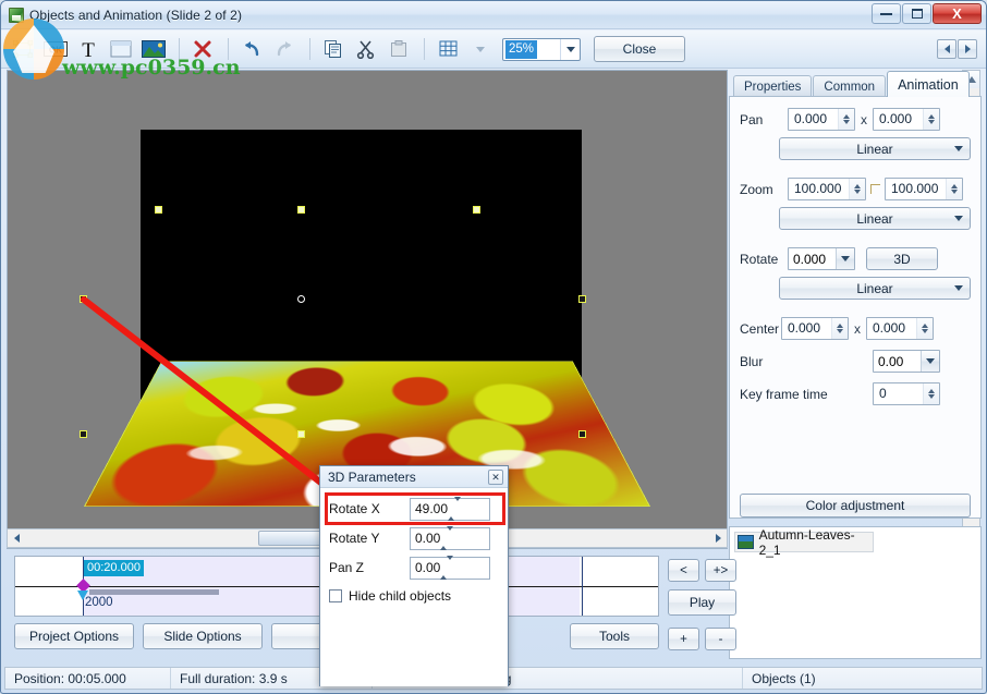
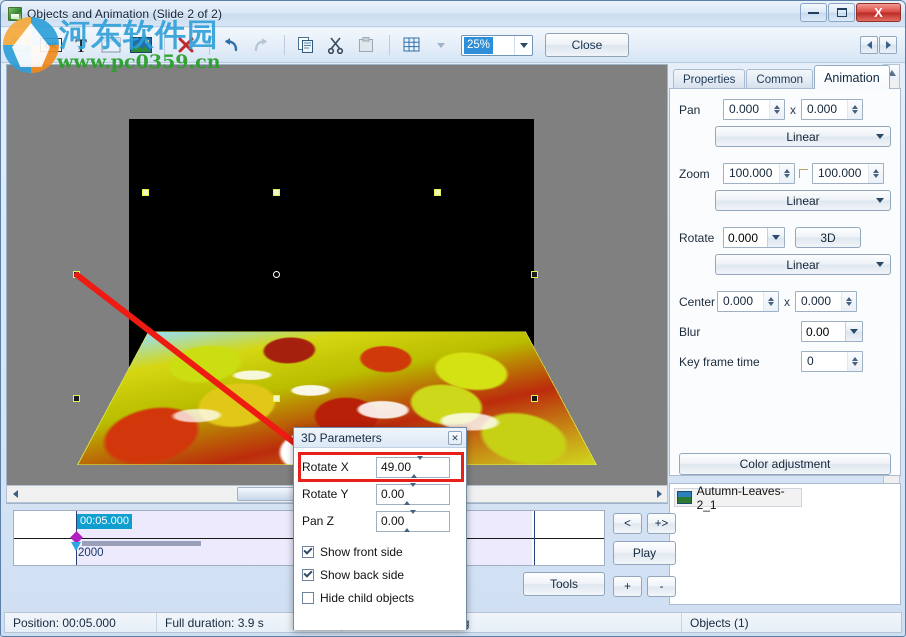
  Objects and Animation (Slide 2 of 2)
  X
  T
  25%
  Close
+ 河东软件园
  www.pc0359.cn
  Properties
  Common
  Animation
  Pan
  0.000
  x
  0.000
  Linear
  Zoom
  100.000
  100.000
  Linear
  Rotate
  0.000
  3D
  Linear
  Center
  0.000
  x
  0.000
  Blur
  0.00
  Key frame time
  0
  Color adjustment
  Autumn-Leaves-2_1
- 00:20.000
+ 00:05.000
  2000
- Project Options
- Slide Options
  Tools
  <
  +>
  Play
  +
  -
  Position: 00:05.000
  Full duration: 3.9 s
  Objects (1)
  3D Parameters
  ✕
  Rotate X
  49.00
  Rotate Y
  0.00
  Pan Z
  0.00
+ Show front side
+ Show back side
  Hide child objects
